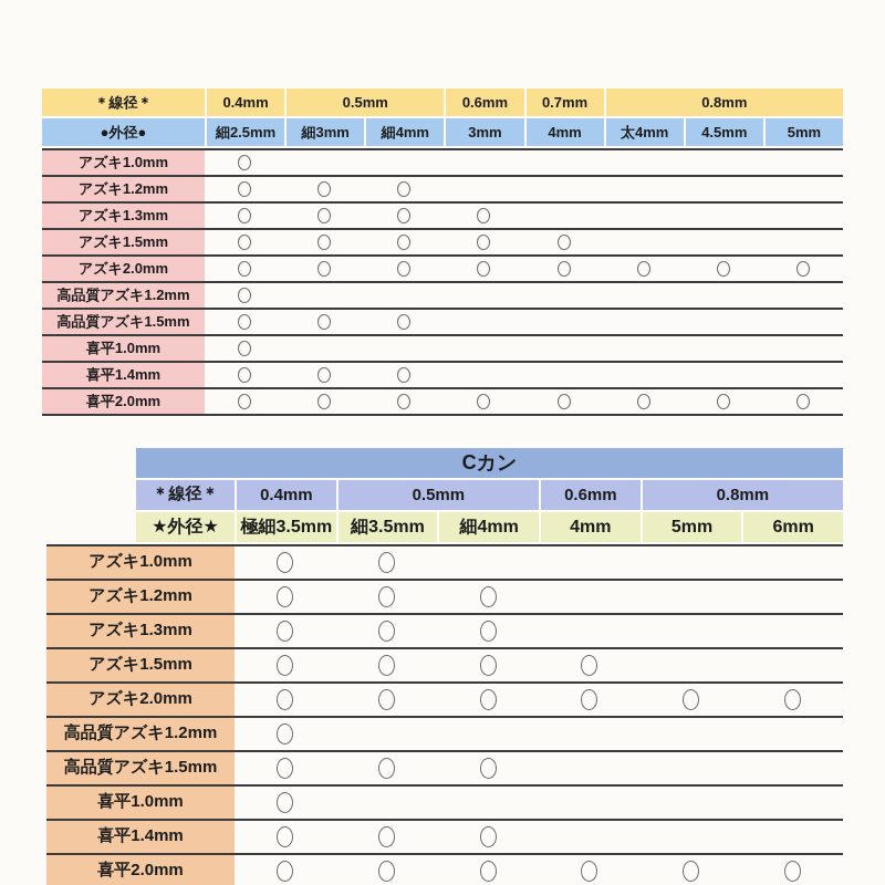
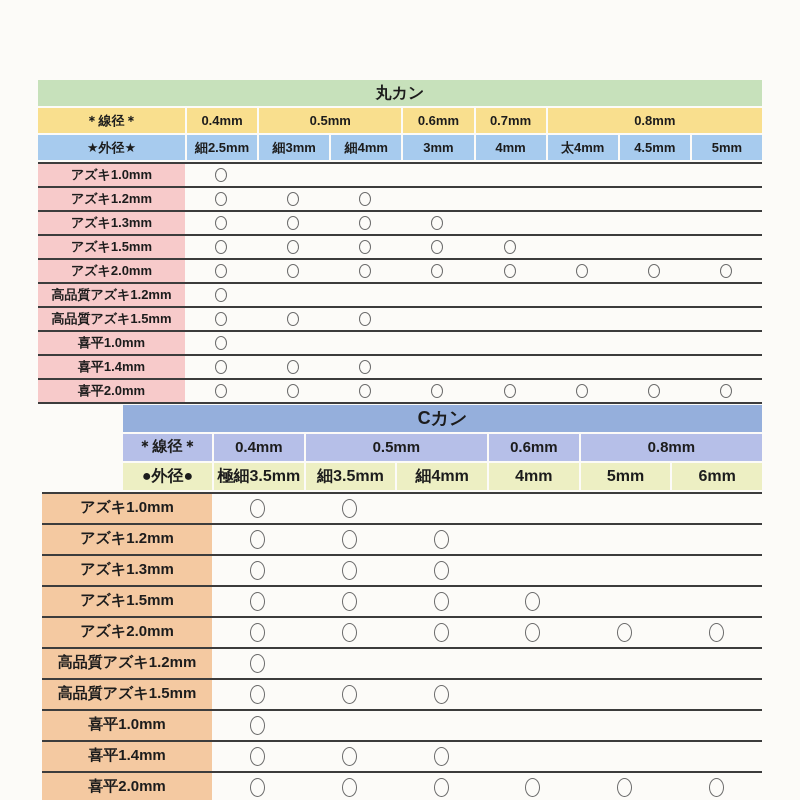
+ 丸カン
  ＊線径＊
  0.4mm
  0.5mm
  0.6mm
  0.7mm
  0.8mm
- ●外径●
+ ★外径★
  細2.5mm
  細3mm
  細4mm
  3mm
  4mm
  太4mm
  4.5mm
  5mm
  アズキ1.0mm
  アズキ1.2mm
  アズキ1.3mm
  アズキ1.5mm
  アズキ2.0mm
  高品質アズキ1.2mm
  高品質アズキ1.5mm
  喜平1.0mm
  喜平1.4mm
  喜平2.0mm
  Cカン
  ＊線径＊
  0.4mm
  0.5mm
  0.6mm
  0.8mm
- ★外径★
+ ●外径●
  極細3.5mm
  細3.5mm
  細4mm
  4mm
  5mm
  6mm
  アズキ1.0mm
  アズキ1.2mm
  アズキ1.3mm
  アズキ1.5mm
  アズキ2.0mm
  高品質アズキ1.2mm
  高品質アズキ1.5mm
  喜平1.0mm
  喜平1.4mm
  喜平2.0mm
